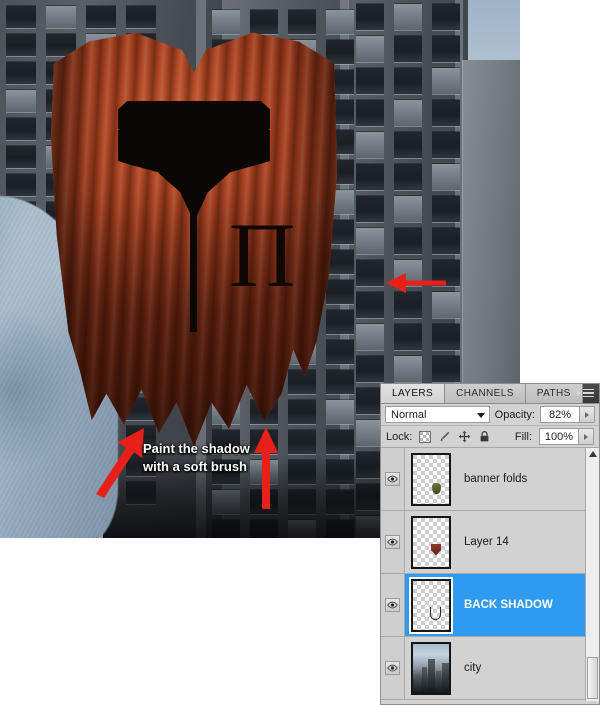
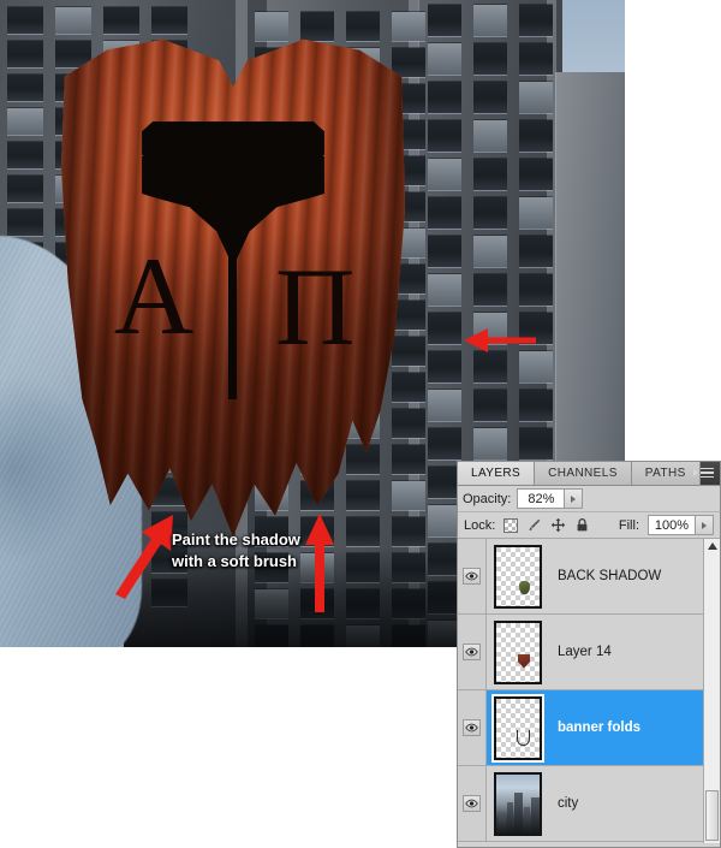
+ A
  Π
  Paint the shadow with a soft brush
  LAYERS
  CHANNELS
  PATHS
- Normal
  Opacity:
  82%
  Lock:
  Fill:
  100%
- banner folds
+ BACK SHADOW
  Layer 14
- BACK SHADOW
+ banner folds
  city
